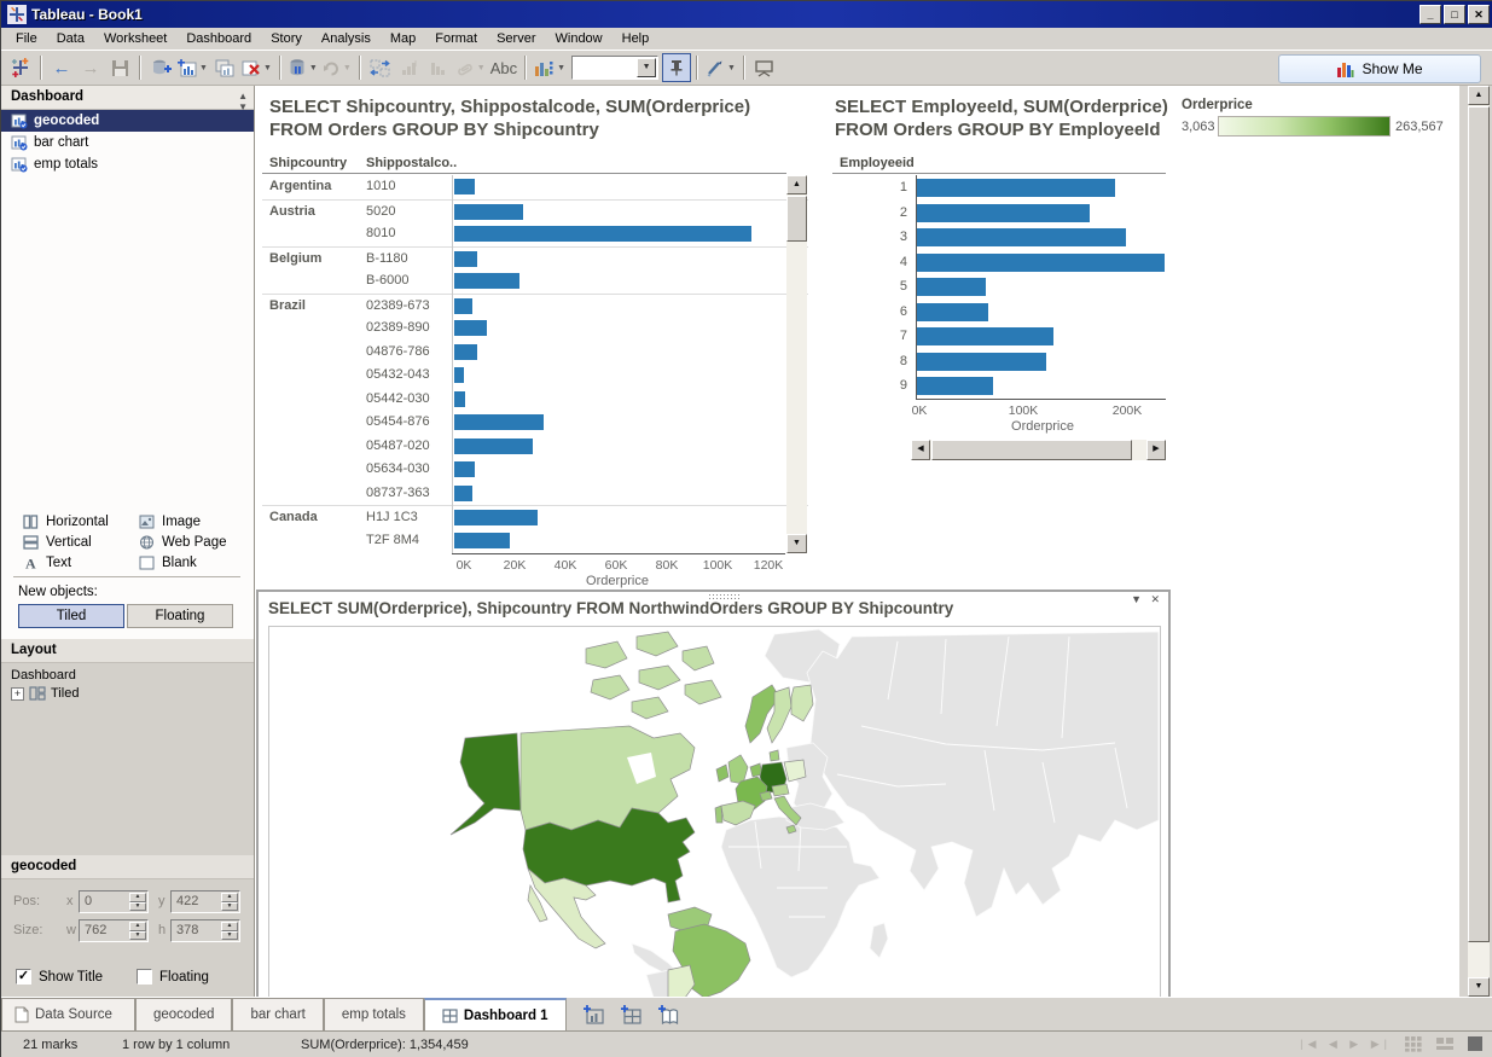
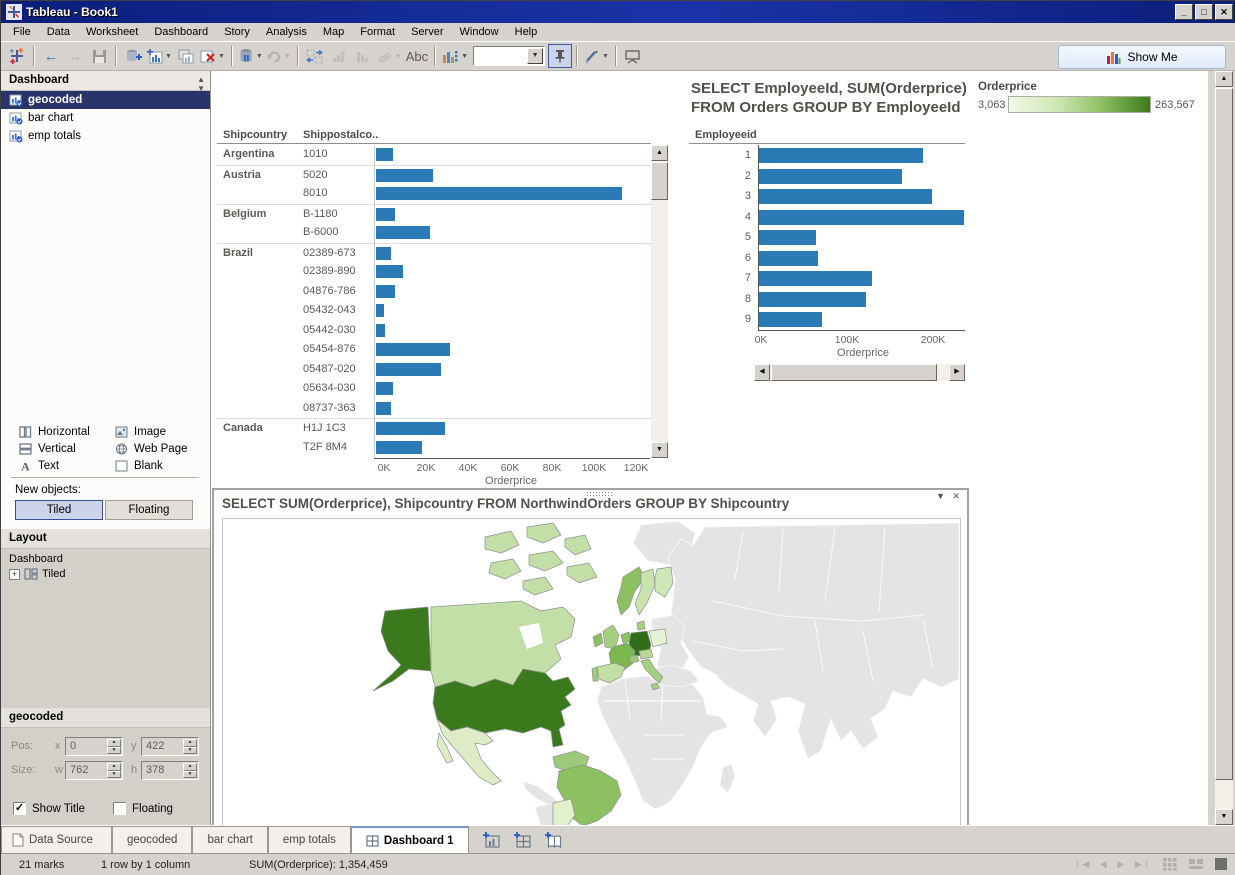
  Tableau - Book1
  _
  □
  ✕
  File
  Data
  Worksheet
  Dashboard
  Story
  Analysis
  Map
  Format
  Server
  Window
  Help
  ←
  →
  Abc
  Show Me
  Dashboard
  ▲
  ▼
  geocoded
  bar chart
  emp totals
  Horizontal
  Image
  Vertical
  Web Page
  A
  Text
  Blank
  New objects:
  Tiled
  Floating
  Layout
  Dashboard
  +
  Tiled
  geocoded
  Pos:
  x
  0
  y
  422
  Size:
  w
  762
  h
  378
  ✓
  Show Title
  Floating
- SELECT Shipcountry, Shippostalcode, SUM(Orderprice)
- FROM Orders GROUP BY Shipcountry
  Shipcountry
  Shippostalco..
  Argentina
  1010
  Austria
  5020
  8010
  Belgium
  B-1180
  B-6000
  Brazil
  02389-673
  02389-890
  04876-786
  05432-043
  05442-030
  05454-876
  05487-020
  05634-030
  08737-363
  Canada
  H1J 1C3
  T2F 8M4
  0K
  20K
  40K
  60K
  80K
  100K
  120K
  Orderprice
  SELECT EmployeeId, SUM(Orderprice)
  FROM Orders GROUP BY EmployeeId
  Employeeid
  1
  2
  3
  4
  5
  6
  7
  8
  9
  0K
  100K
  200K
  Orderprice
  Orderprice
  3,063
  263,567
  ▼
  ✕
  SELECT SUM(Orderprice), Shipcountry FROM NorthwindOrders GROUP BY Shipcountry
  Data Source
  geocoded
  bar chart
  emp totals
  Dashboard 1
  21 marks
  1 row by 1 column
  SUM(Orderprice): 1,354,459
  |◀ ◀ ▶ ▶|
